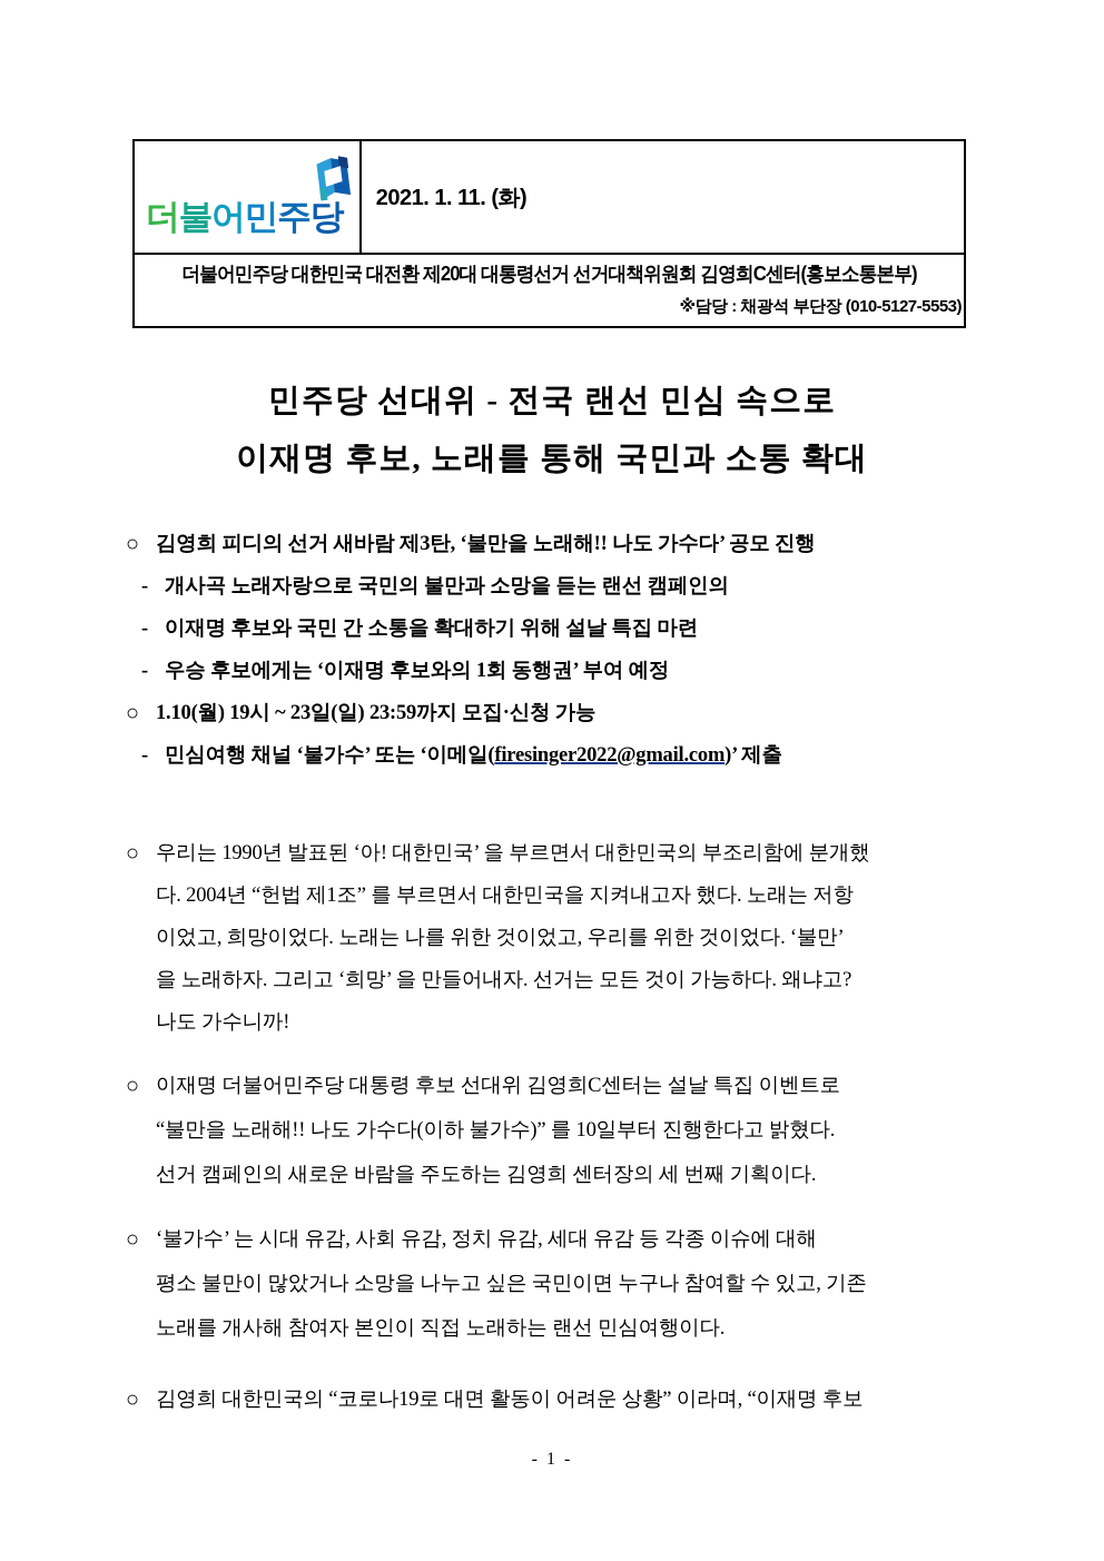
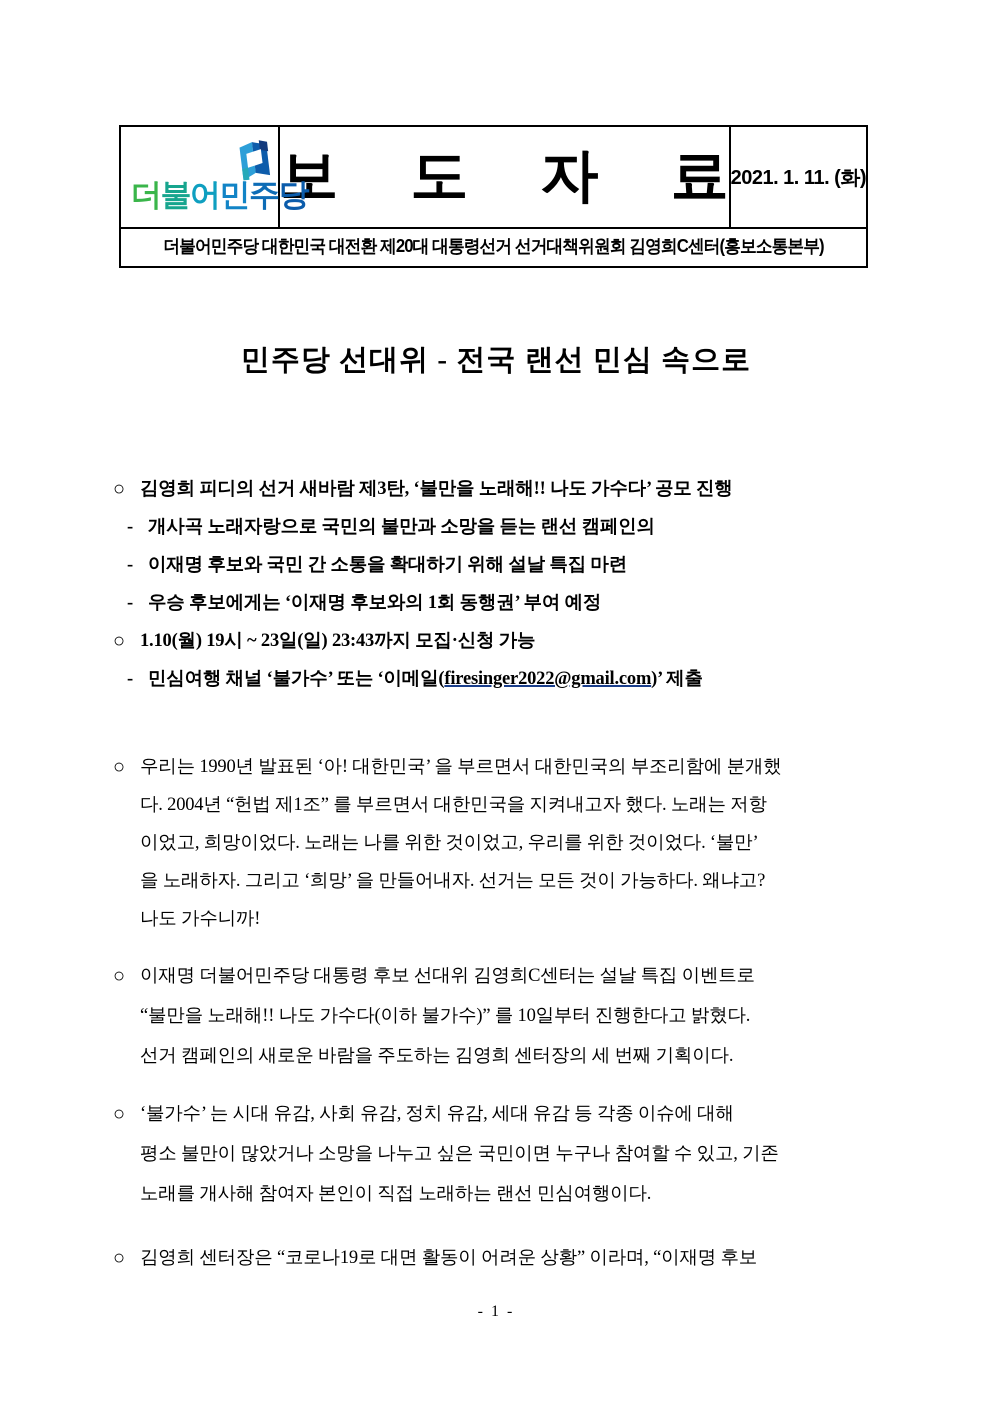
  더불어민주당
+ 보 도 자 료
  2021. 1. 11. (화)
  더불어민주당 대한민국 대전환 제20대 대통령선거 선거대책위원회 김영희C센터(홍보소통본부)
- ※담당 : 채광석 부단장 (010-5127-5553)
  민주당 선대위 - 전국 랜선 민심 속으로
- 이재명 후보, 노래를 통해 국민과 소통 확대
  ○
  김영희 피디의 선거 새바람 제3탄, ‘불만을 노래해!! 나도 가수다’ 공모 진행
  -
  개사곡 노래자랑으로 국민의 불만과 소망을 듣는 랜선 캠페인의
  -
  이재명 후보와 국민 간 소통을 확대하기 위해 설날 특집 마련
  -
  우승 후보에게는 ‘이재명 후보와의 1회 동행권’ 부여 예정
  ○
- 1.10(월) 19시 ~ 23일(일) 23:59까지 모집·신청 가능
+ 1.10(월) 19시 ~ 23일(일) 23:43까지 모집·신청 가능
  -
  민심여행 채널 ‘불가수’ 또는 ‘이메일(firesinger2022@gmail.com)’ 제출
  ○
  우리는 1990년 발표된 ‘아! 대한민국’ 을 부르면서 대한민국의 부조리함에 분개했
  다. 2004년 “헌법 제1조” 를 부르면서 대한민국을 지켜내고자 했다. 노래는 저항
  이었고, 희망이었다. 노래는 나를 위한 것이었고, 우리를 위한 것이었다. ‘불만’
  을 노래하자. 그리고 ‘희망’ 을 만들어내자. 선거는 모든 것이 가능하다. 왜냐고?
  나도 가수니까!
  ○
  이재명 더불어민주당 대통령 후보 선대위 김영희C센터는 설날 특집 이벤트로
  “불만을 노래해!! 나도 가수다(이하 불가수)” 를 10일부터 진행한다고 밝혔다.
  선거 캠페인의 새로운 바람을 주도하는 김영희 센터장의 세 번째 기획이다.
  ○
  ‘불가수’ 는 시대 유감, 사회 유감, 정치 유감, 세대 유감 등 각종 이슈에 대해
  평소 불만이 많았거나 소망을 나누고 싶은 국민이면 누구나 참여할 수 있고, 기존
  노래를 개사해 참여자 본인이 직접 노래하는 랜선 민심여행이다.
  ○
- 김영희 대한민국의 “코로나19로 대면 활동이 어려운 상황” 이라며, “이재명 후보
+ 김영희 센터장은 “코로나19로 대면 활동이 어려운 상황” 이라며, “이재명 후보
  - 1 -
